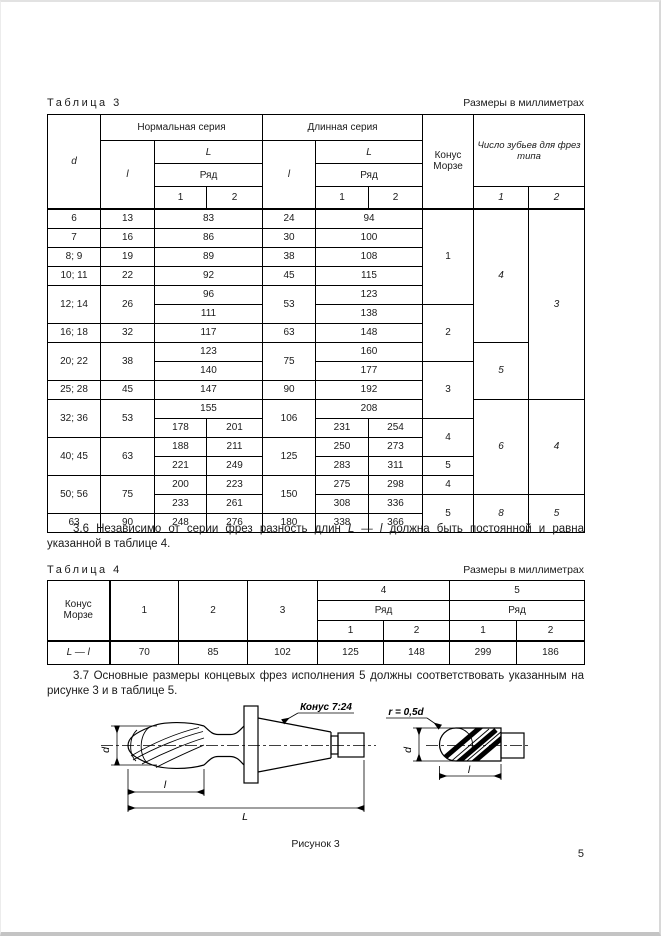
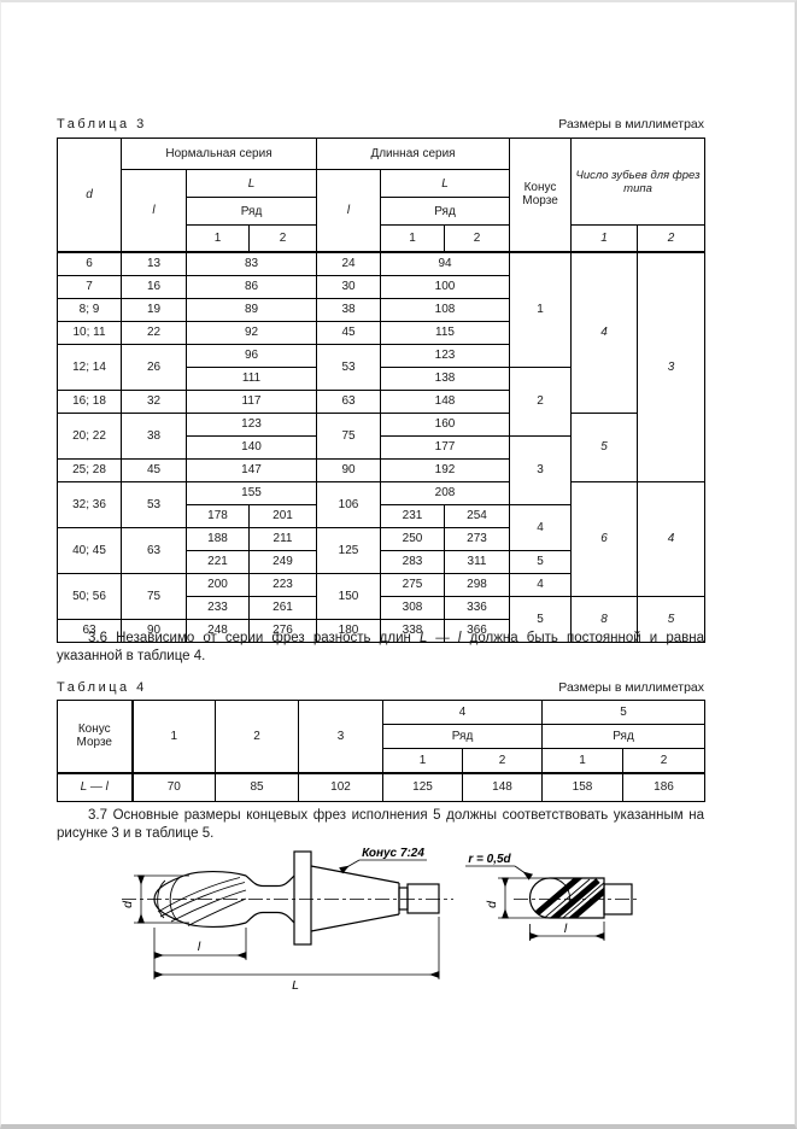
  Таблица 3
  Размеры в миллиметрах
  d	Нормальная серия	Длинная серия	Конус Морзе	Число зубьев для фрез типа
  l	L	l	L
  Ряд	Ряд
  1	2	1	2	1	2
  6	13	83	24	94	1	4	3
  7	16	86	30	100
  8; 9	19	89	38	108
  10; 11	22	92	45	115
  12; 14	26	96	53	123
  111	138	2
  16; 18	32	117	63	148
  20; 22	38	123	75	160	5
  140	177	3
  25; 28	45	147	90	192
  32; 36	53	155	106	208	6	4
  178	201	231	254	4
  40; 45	63	188	211	125	250	273
  221	249	283	311	5
  50; 56	75	200	223	150	275	298	4
  233	261	308	336	5	8	5
  63	90	248	276	180	338	366
  3.6 Независимо от серии фрез разность длин L — l должна быть постоянной и равна указанной в таблице 4.
  Таблица 4
  Размеры в миллиметрах
  Конус Морзе	1	2	3	4	5
  Ряд	Ряд
  1	2	1	2
- L — l	70	85	102	125	148	299	186
+ L — l	70	85	102	125	148	158	186
  3.7 Основные размеры концевых фрез исполнения 5 должны соответствовать указанным на рисунке 3 и в таблице 5.
  Конус 7:24
  l
  L
  r = 0,5d
  l
- Рисунок 3
- 5
